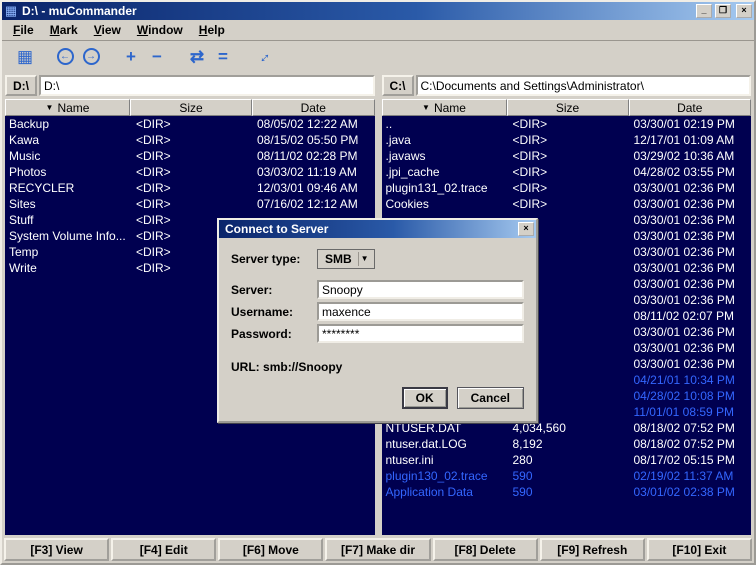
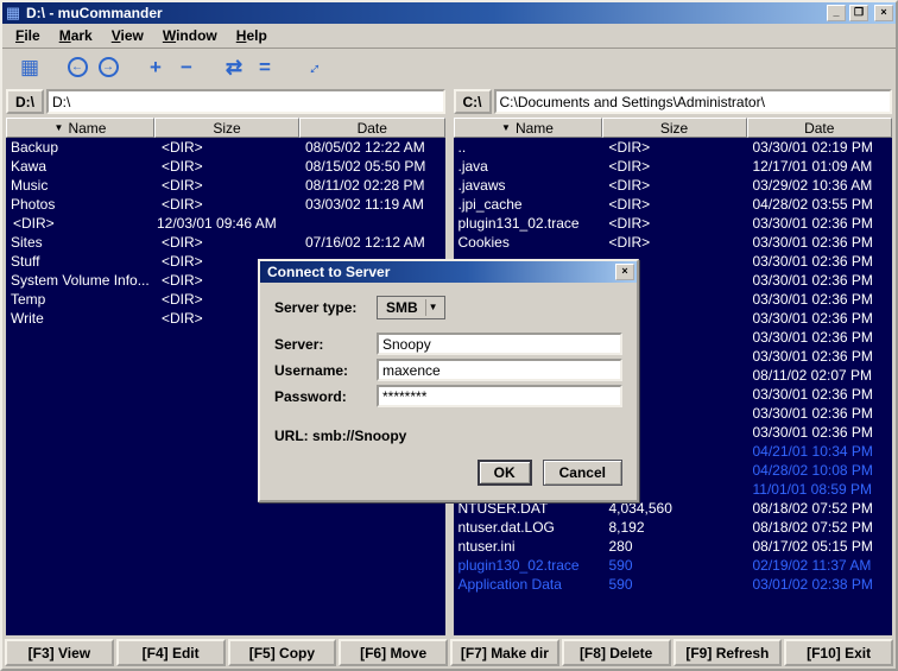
  ▦
  D:\ - muCommander
  _
  ❐
  ×
  File
  Mark
  View
  Window
  Help
  ▦
  ←
  →
  +
  −
  ⇄
  =
  D:\
  D:\
  ▼
  Name
  Size
  Date
  Backup
  <DIR>
  08/05/02 12:22 AM
  Kawa
  <DIR>
  08/15/02 05:50 PM
  Music
  <DIR>
  08/11/02 02:28 PM
  Photos
  <DIR>
  03/03/02 11:19 AM
- RECYCLER
  <DIR>
  12/03/01 09:46 AM
  Sites
  <DIR>
  07/16/02 12:12 AM
  Stuff
  <DIR>
  System Volume Info...
  <DIR>
  Temp
  <DIR>
  Write
  <DIR>
  C:\
  C:\Documents and Settings\Administrator\
  ▼
  Name
  Size
  Date
  ..
  <DIR>
  03/30/01 02:19 PM
  .java
  <DIR>
  12/17/01 01:09 AM
  .javaws
  <DIR>
  03/29/02 10:36 AM
  .jpi_cache
  <DIR>
  04/28/02 03:55 PM
  plugin131_02.trace
  <DIR>
  03/30/01 02:36 PM
  Cookies
  <DIR>
  03/30/01 02:36 PM
  03/30/01 02:36 PM
  03/30/01 02:36 PM
  03/30/01 02:36 PM
  03/30/01 02:36 PM
  03/30/01 02:36 PM
  03/30/01 02:36 PM
  08/11/02 02:07 PM
  03/30/01 02:36 PM
  03/30/01 02:36 PM
  03/30/01 02:36 PM
  04/21/01 10:34 PM
  04/28/02 10:08 PM
  11/01/01 08:59 PM
  NTUSER.DAT
  4,034,560
  08/18/02 07:52 PM
  ntuser.dat.LOG
  8,192
  08/18/02 07:52 PM
  ntuser.ini
  280
  08/17/02 05:15 PM
  plugin130_02.trace
  590
  02/19/02 11:37 AM
  Application Data
  590
  03/01/02 02:38 PM
  [F3] View
  [F4] Edit
+ [F5] Copy
  [F6] Move
  [F7] Make dir
  [F8] Delete
  [F9] Refresh
  [F10] Exit
  Connect to Server
  ×
  Server type:
  SMB
  ▼
  Server:
  Snoopy
  Username:
  maxence
  Password:
  ********
  URL: smb://Snoopy
  OK
  Cancel
